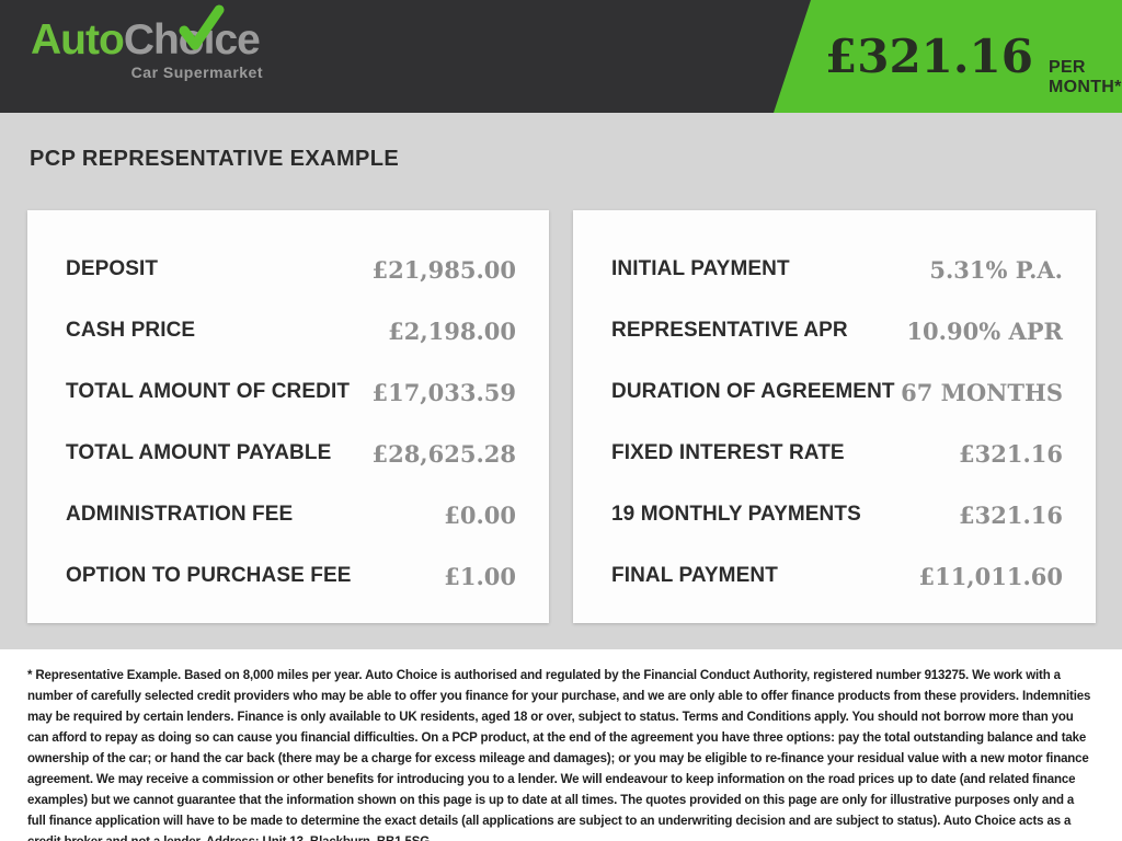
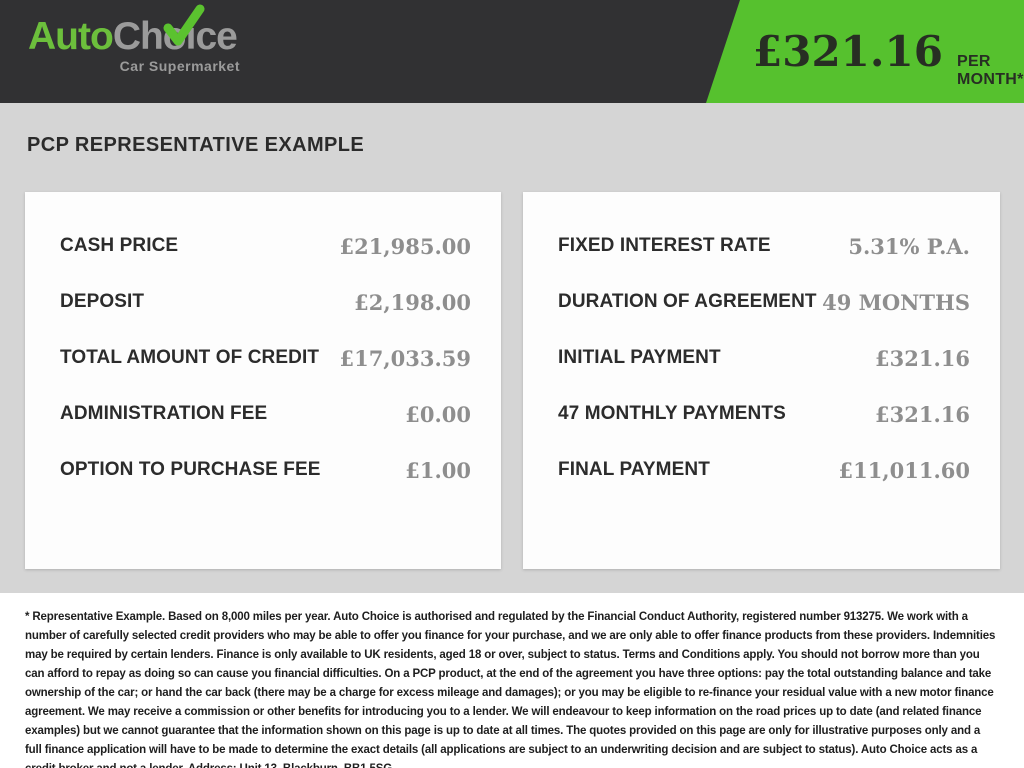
  AutoChice
  Car Supermarket
  £321.16
  PER MONTH*
  PCP REPRESENTATIVE EXAMPLE
- DEPOSIT
+ CASH PRICE
  £21,985.00
- CASH PRICE
+ DEPOSIT
  £2,198.00
  TOTAL AMOUNT OF CREDIT
  £17,033.59
- TOTAL AMOUNT PAYABLE
- £28,625.28
  ADMINISTRATION FEE
  £0.00
  OPTION TO PURCHASE FEE
  £1.00
- INITIAL PAYMENT
+ FIXED INTEREST RATE
  5.31% P.A.
- REPRESENTATIVE APR
- 10.90% APR
  DURATION OF AGREEMENT
- 67 MONTHS
+ 49 MONTHS
- FIXED INTEREST RATE
+ INITIAL PAYMENT
  £321.16
- 19 MONTHLY PAYMENTS
+ 47 MONTHLY PAYMENTS
  £321.16
  FINAL PAYMENT
  £11,011.60
  * Representative Example. Based on 8,000 miles per year. Auto Choice is authorised and regulated by the Financial Conduct Authority, registered number 913275. We work with a number of carefully selected credit providers who may be able to offer you finance for your purchase, and we are only able to offer finance products from these providers. Indemnities may be required by certain lenders. Finance is only available to UK residents, aged 18 or over, subject to status. Terms and Conditions apply. You should not borrow more than you can afford to repay as doing so can cause you financial difficulties. On a PCP product, at the end of the agreement you have three options: pay the total outstanding balance and take ownership of the car; or hand the car back (there may be a charge for excess mileage and damages); or you may be eligible to re-finance your residual value with a new motor finance agreement. We may receive a commission or other benefits for introducing you to a lender. We will endeavour to keep information on the road prices up to date (and related finance examples) but we cannot guarantee that the information shown on this page is up to date at all times. The quotes provided on this page are only for illustrative purposes only and a full finance application will have to be made to determine the exact details (all applications are subject to an underwriting decision and are subject to status). Auto Choice acts as a
